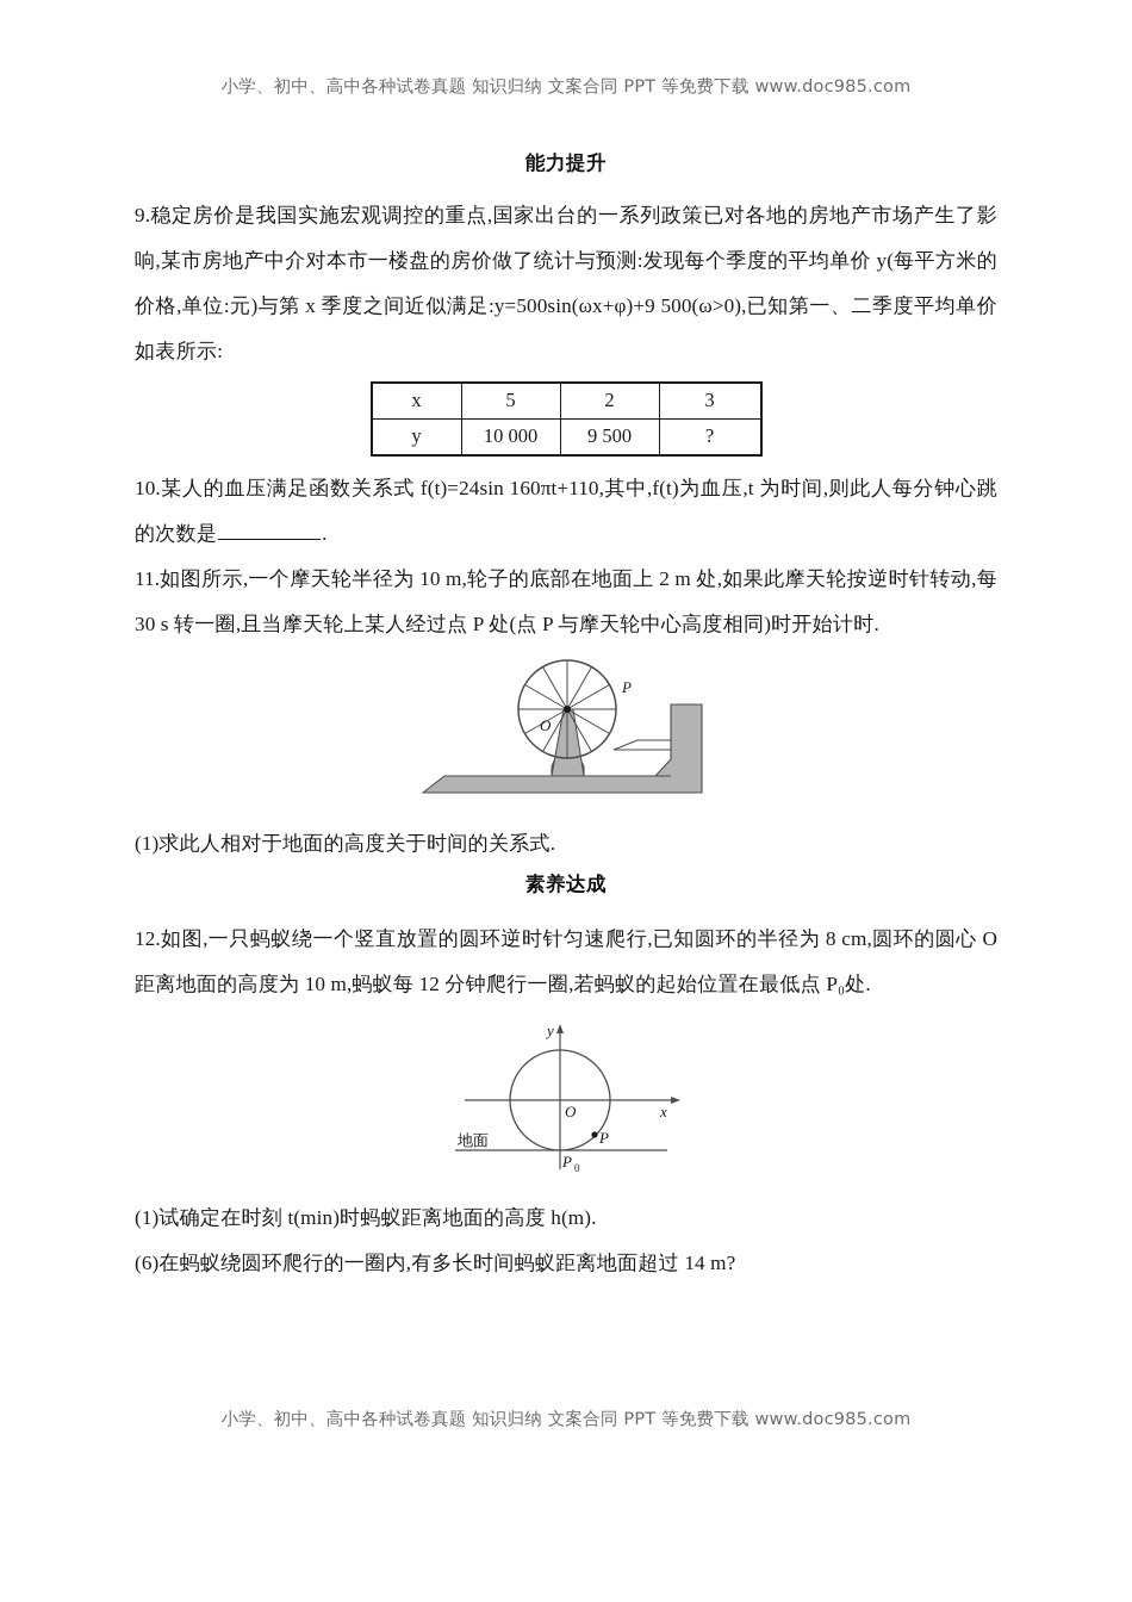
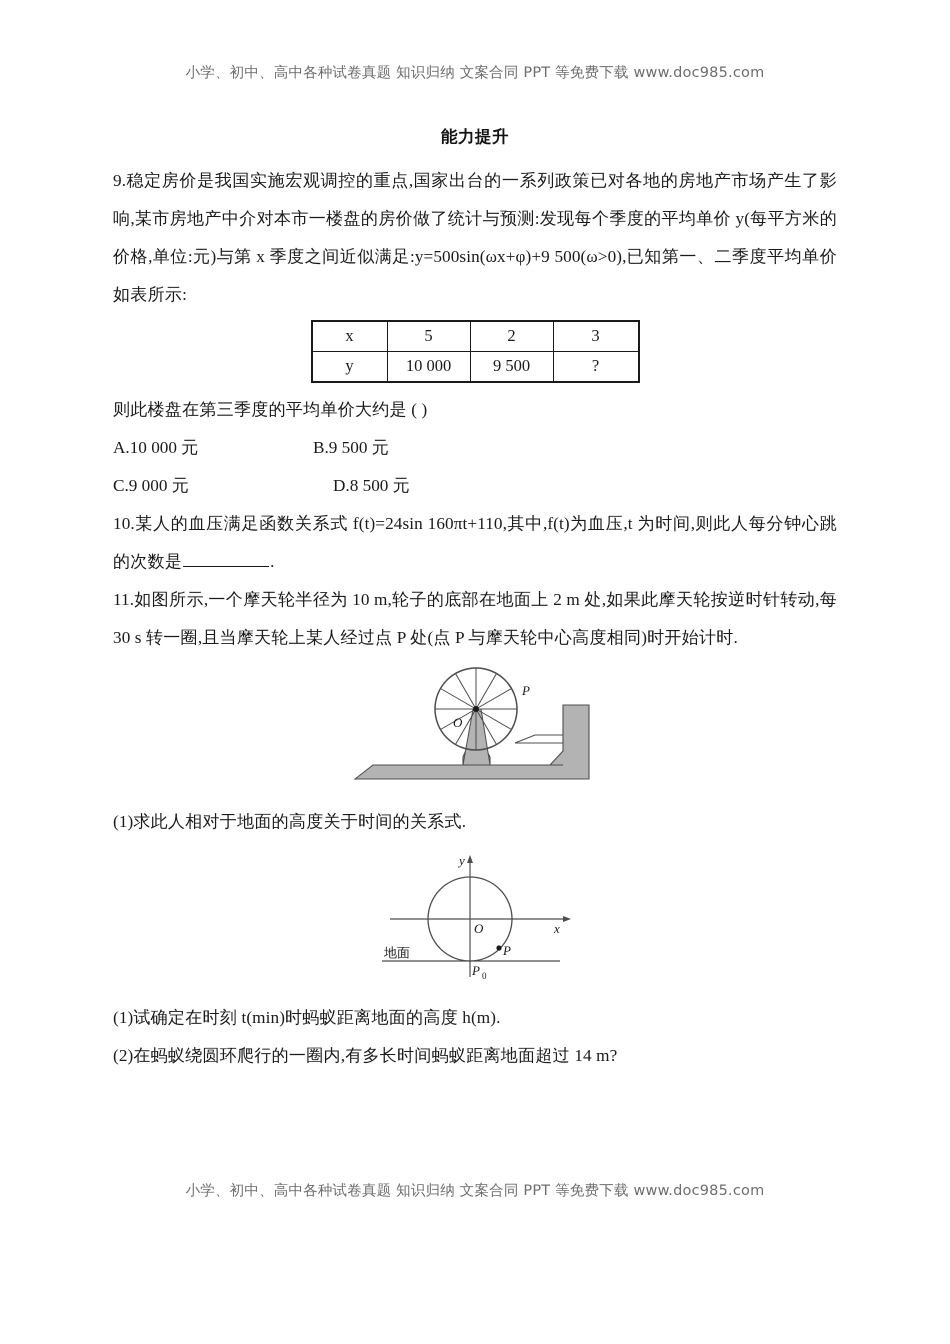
  小学、初中、高中各种试卷真题 知识归纳 文案合同 PPT 等免费下载 www.doc985.com
  能力提升
  9.稳定房价是我国实施宏观调控的重点,国家出台的一系列政策已对各地的房地产市场产生了影响,某市房地产中介对本市一楼盘的房价做了统计与预测:发现每个季度的平均单价 y(每平方米的价格,单位:元)与第 x 季度之间近似满足:y=500sin(ωx+φ)+9 500(ω>0),已知第一、二季度平均单价如表所示:
  x	5	2	3
  y	10 000	9 500	?
+ 则此楼盘在第三季度的平均单价大约是 ( )
+ A.10 000 元 B.9 500 元
+ C.9 000 元 D.8 500 元
  10.某人的血压满足函数关系式 f(t)=24sin 160πt+110,其中,f(t)为血压,t 为时间,则此人每分钟心跳的次数是 .
  11.如图所示,一个摩天轮半径为 10 m,轮子的底部在地面上 2 m 处,如果此摩天轮按逆时针转动,每 30 s 转一圈,且当摩天轮上某人经过点 P 处(点 P 与摩天轮中心高度相同)时开始计时.
  O
  P
  (1)求此人相对于地面的高度关于时间的关系式.
- 素养达成
- 12.如图,一只蚂蚁绕一个竖直放置的圆环逆时针匀速爬行,已知圆环的半径为 8 cm,圆环的圆心 O 距离地面的高度为 10 m,蚂蚁每 12 分钟爬行一圈,若蚂蚁的起始位置在最低点 P₀处.
  P
  0
  P
  O
  y
  x
  地面
  (1)试确定在时刻 t(min)时蚂蚁距离地面的高度 h(m).
- (6)在蚂蚁绕圆环爬行的一圈内,有多长时间蚂蚁距离地面超过 14 m?
+ (2)在蚂蚁绕圆环爬行的一圈内,有多长时间蚂蚁距离地面超过 14 m?
  小学、初中、高中各种试卷真题 知识归纳 文案合同 PPT 等免费下载 www.doc985.com
